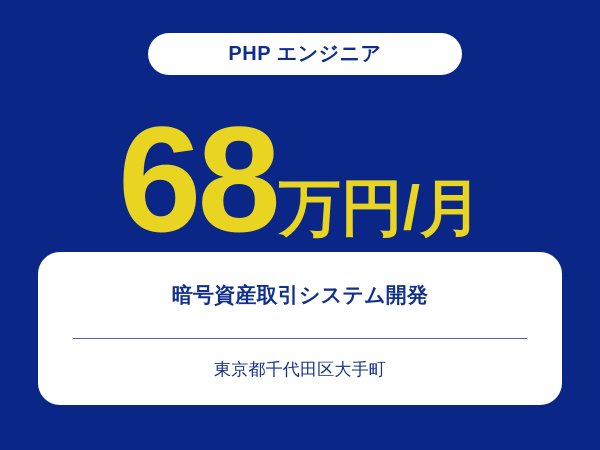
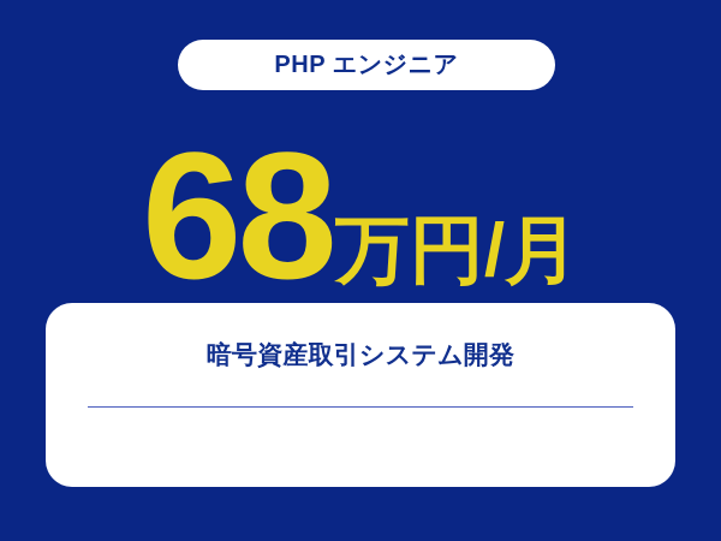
  PHP エンジニア
  68
  万円/月
  暗号資産取引システム開発
- 東京都千代田区大手町
